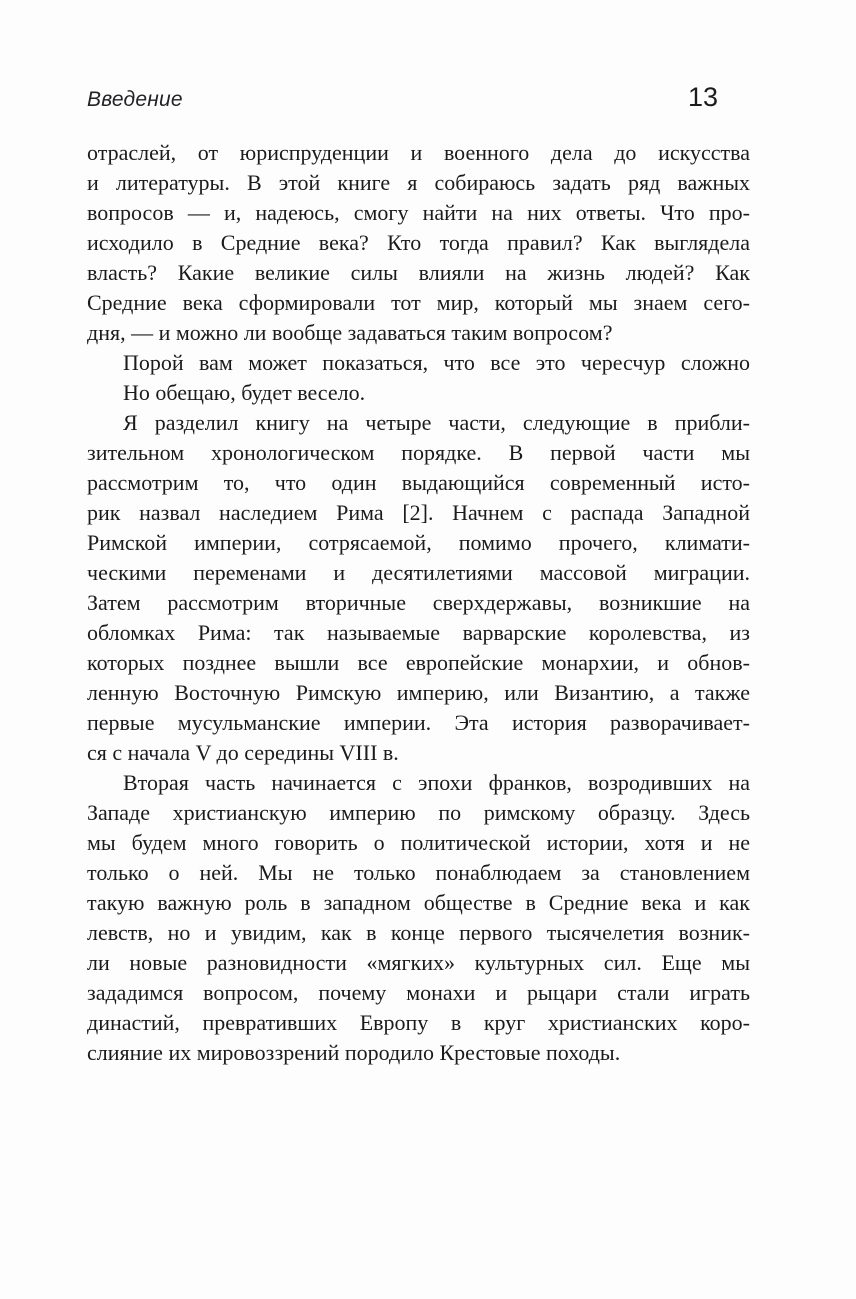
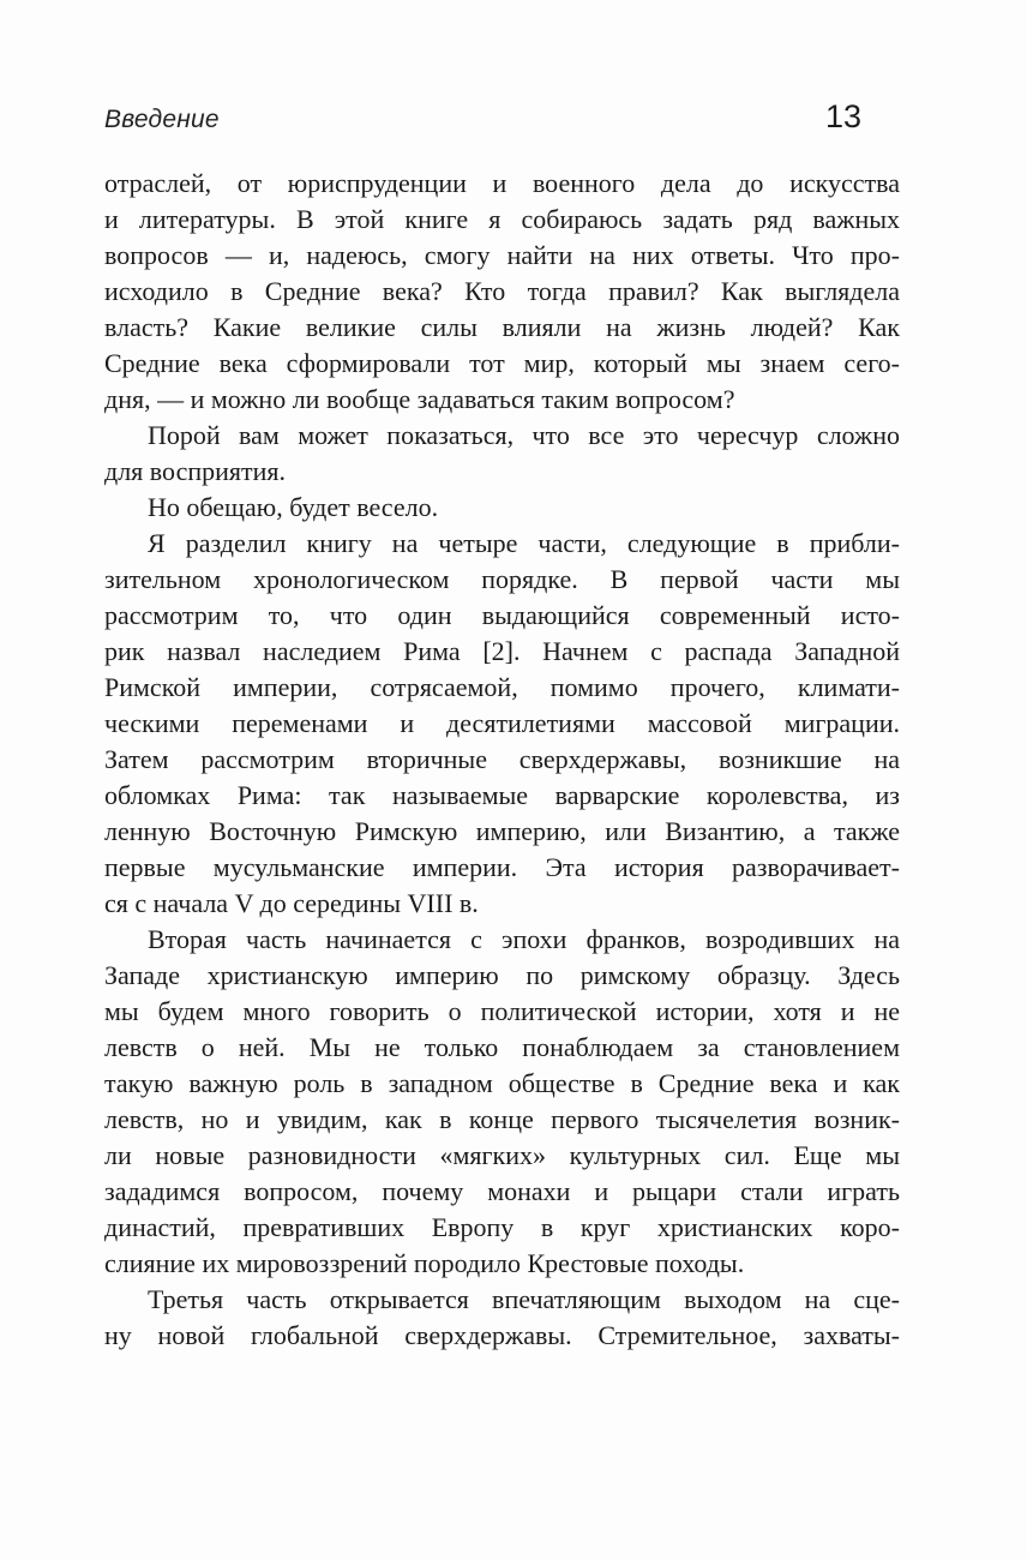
  Введение
  13
  отраслей, от юриспруденции и военного дела до искусства
  и литературы. В этой книге я собираюсь задать ряд важных
  вопросов — и, надеюсь, смогу найти на них ответы. Что про-
  исходило в Средние века? Кто тогда правил? Как выглядела
  власть? Какие великие силы влияли на жизнь людей? Как
  Средние века сформировали тот мир, который мы знаем сего-
  дня, — и можно ли вообще задаваться таким вопросом?
  Порой вам может показаться, что все это чересчур сложно
+ для восприятия.
  Но обещаю, будет весело.
  Я разделил книгу на четыре части, следующие в прибли-
  зительном хронологическом порядке. В первой части мы
  рассмотрим то, что один выдающийся современный исто-
  рик назвал наследием Рима [2]. Начнем с распада Западной
  Римской империи, сотрясаемой, помимо прочего, климати-
  ческими переменами и десятилетиями массовой миграции.
  Затем рассмотрим вторичные сверхдержавы, возникшие на
  обломках Рима: так называемые варварские королевства, из
- которых позднее вышли все европейские монархии, и обнов-
  ленную Восточную Римскую империю, или Византию, а также
  первые мусульманские империи. Эта история разворачивает-
  ся с начала V до середины VIII в.
  Вторая часть начинается с эпохи франков, возродивших на
  Западе христианскую империю по римскому образцу. Здесь
  мы будем много говорить о политической истории, хотя и не
- только о ней. Мы не только понаблюдаем за становлением
+ левств о ней. Мы не только понаблюдаем за становлением
  такую важную роль в западном обществе в Средние века и как
  левств, но и увидим, как в конце первого тысячелетия возник-
  ли новые разновидности «мягких» культурных сил. Еще мы
  зададимся вопросом, почему монахи и рыцари стали играть
  династий, превративших Европу в круг христианских коро-
  слияние их мировоззрений породило Крестовые походы.
+ Третья часть открывается впечатляющим выходом на сце-
+ ну новой глобальной сверхдержавы. Стремительное, захваты-
